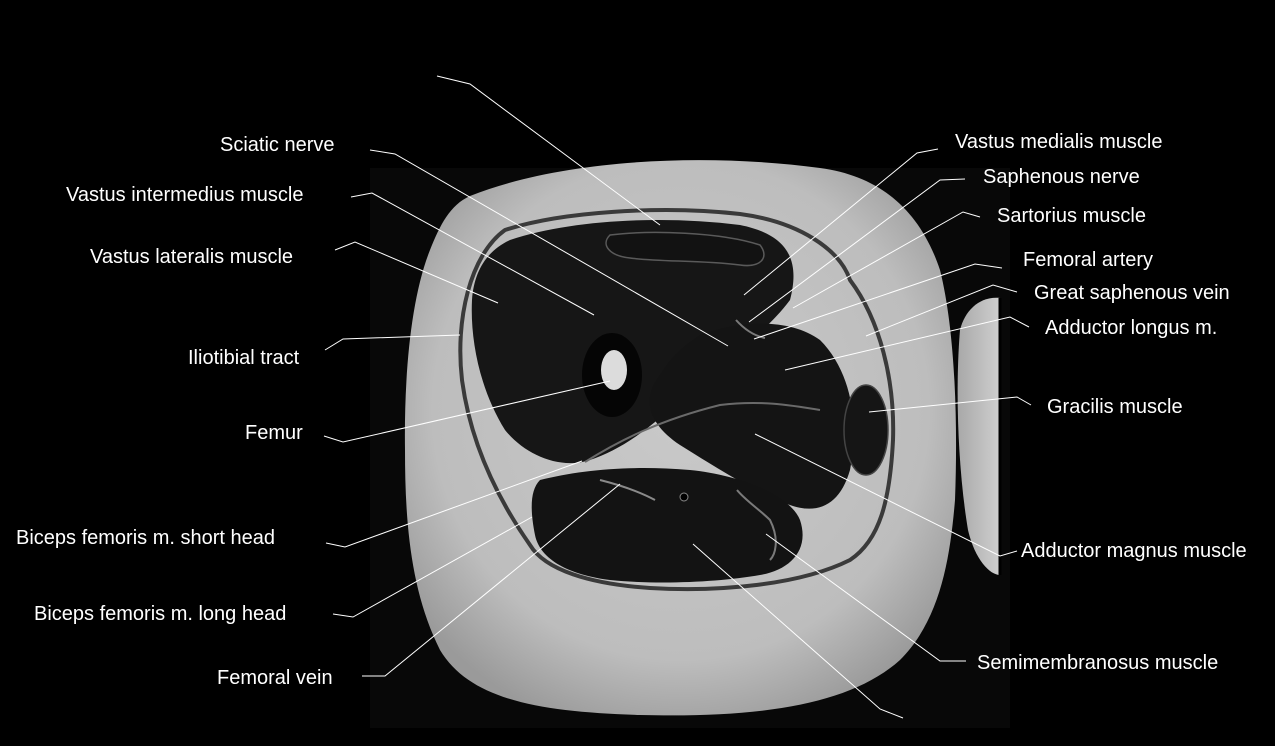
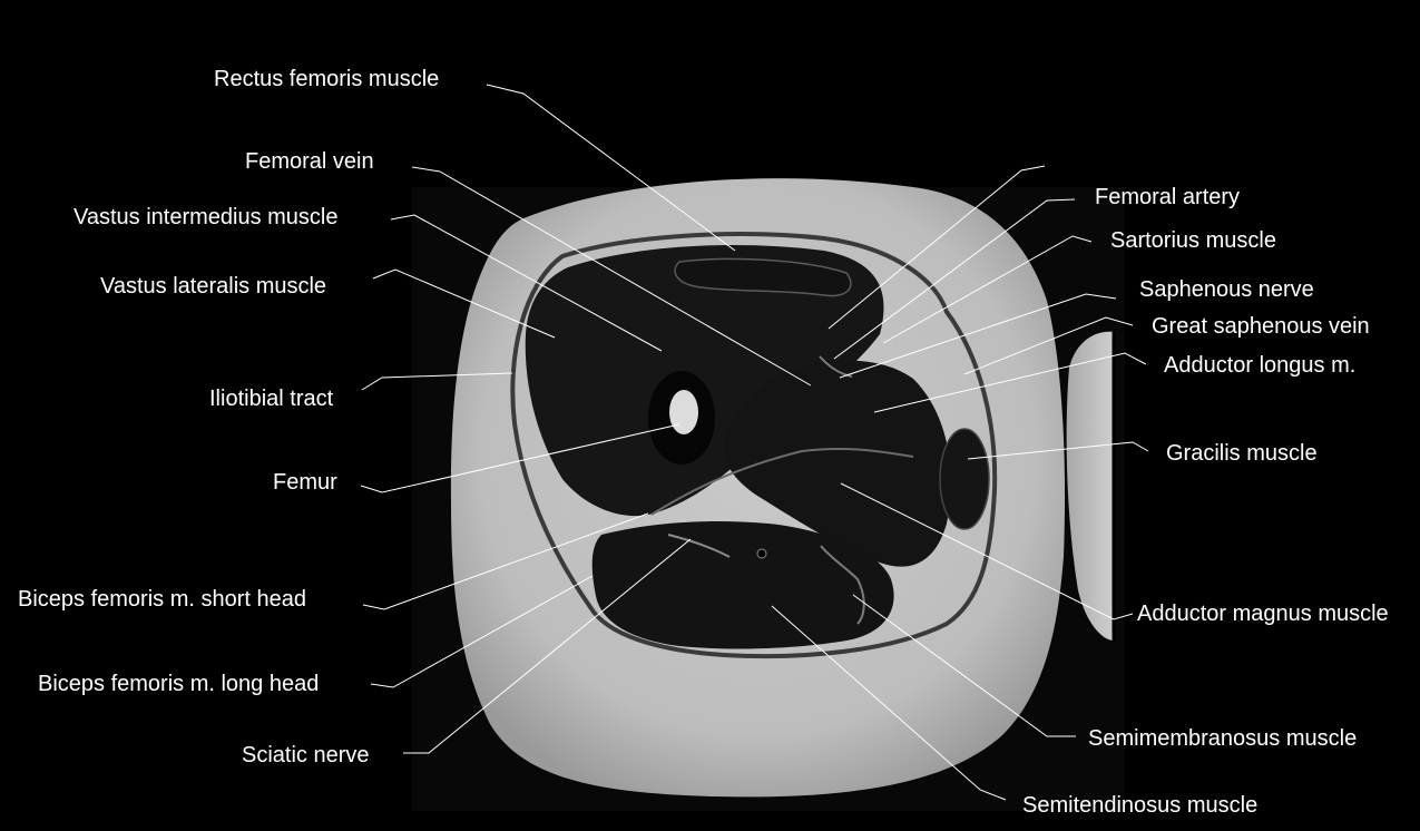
+ Rectus femoris muscle
- Sciatic nerve
+ Femoral vein
  Vastus intermedius muscle
  Vastus lateralis muscle
  Iliotibial tract
  Femur
  Biceps femoris m. short head
  Biceps femoris m. long head
- Femoral vein
+ Sciatic nerve
- Vastus medialis muscle
- Saphenous nerve
+ Femoral artery
  Sartorius muscle
- Femoral artery
+ Saphenous nerve
  Great saphenous vein
  Adductor longus m.
  Gracilis muscle
  Adductor magnus muscle
  Semimembranosus muscle
+ Semitendinosus muscle
